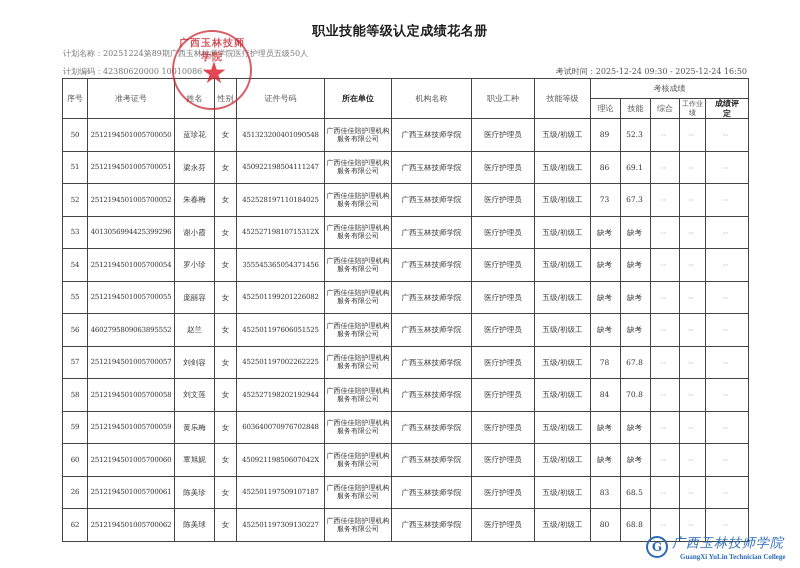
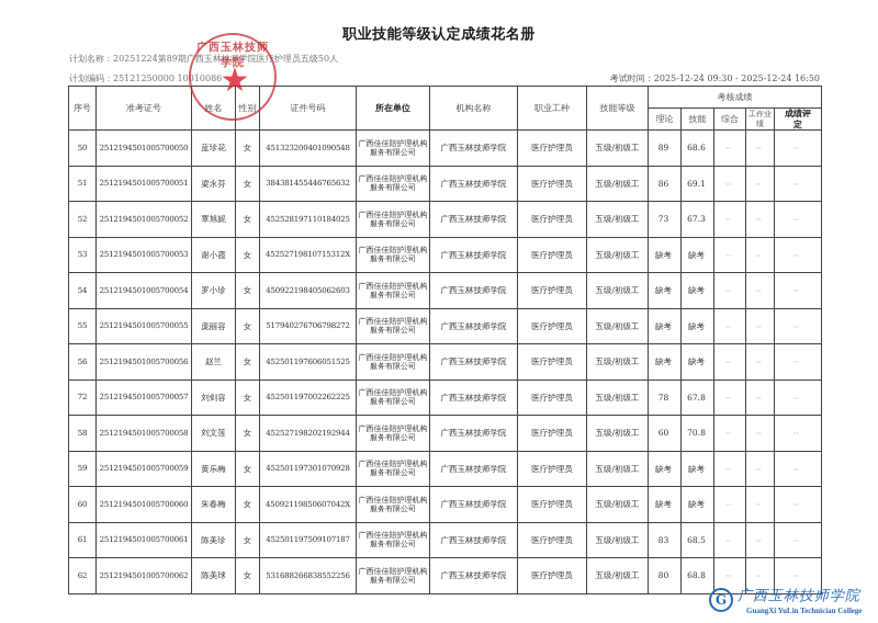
  职业技能等级认定成绩花名册
  计划名称：20251224第89期广西玉林技师学院医疗护理员五级50人
- 计划编码：42380620000 10010086
+ 计划编码：25121250000 10010086
  考试时间：2025-12-24 09:30 - 2025-12-24 16:50
  序号	准考证号	姓名	性别	证件号码	所在单位	机构名称	职业工种	技能等级	考核成绩
  理论	技能	综合	工作业绩	成绩评定
- 50	2512194501005700050	蓝珍花	女	451323200401090548	广西佳佳陪护理机构服务有限公司	广西玉林技师学院	医疗护理员	五级/初级工	89	52.3	--	--	--
+ 50	2512194501005700050	蓝珍花	女	451323200401090548	广西佳佳陪护理机构服务有限公司	广西玉林技师学院	医疗护理员	五级/初级工	89	68.6	--	--	--
- 51	2512194501005700051	梁永芬	女	450922198504111247	广西佳佳陪护理机构服务有限公司	广西玉林技师学院	医疗护理员	五级/初级工	86	69.1	--	--	--
+ 51	2512194501005700051	梁永芬	女	384381455446765632	广西佳佳陪护理机构服务有限公司	广西玉林技师学院	医疗护理员	五级/初级工	86	69.1	--	--	--
- 52	2512194501005700052	朱春梅	女	452528197110184025	广西佳佳陪护理机构服务有限公司	广西玉林技师学院	医疗护理员	五级/初级工	73	67.3	--	--	--
+ 52	2512194501005700052	覃旭妮	女	452528197110184025	广西佳佳陪护理机构服务有限公司	广西玉林技师学院	医疗护理员	五级/初级工	73	67.3	--	--	--
- 53	4013056994425399296	谢小霞	女	45252719810715312X	广西佳佳陪护理机构服务有限公司	广西玉林技师学院	医疗护理员	五级/初级工	缺考	缺考	--	--	--
+ 53	2512194501005700053	谢小霞	女	45252719810715312X	广西佳佳陪护理机构服务有限公司	广西玉林技师学院	医疗护理员	五级/初级工	缺考	缺考	--	--	--
- 54	2512194501005700054	罗小珍	女	355545365054371456	广西佳佳陪护理机构服务有限公司	广西玉林技师学院	医疗护理员	五级/初级工	缺考	缺考	--	--	--
+ 54	2512194501005700054	罗小珍	女	450922198405062603	广西佳佳陪护理机构服务有限公司	广西玉林技师学院	医疗护理员	五级/初级工	缺考	缺考	--	--	--
- 55	2512194501005700055	庞丽容	女	452501199201226082	广西佳佳陪护理机构服务有限公司	广西玉林技师学院	医疗护理员	五级/初级工	缺考	缺考	--	--	--
+ 55	2512194501005700055	庞丽容	女	517940276706798272	广西佳佳陪护理机构服务有限公司	广西玉林技师学院	医疗护理员	五级/初级工	缺考	缺考	--	--	--
- 56	4602795809063895552	赵兰	女	452501197606051525	广西佳佳陪护理机构服务有限公司	广西玉林技师学院	医疗护理员	五级/初级工	缺考	缺考	--	--	--
+ 56	2512194501005700056	赵兰	女	452501197606051525	广西佳佳陪护理机构服务有限公司	广西玉林技师学院	医疗护理员	五级/初级工	缺考	缺考	--	--	--
- 57	2512194501005700057	刘剑容	女	452501197002262225	广西佳佳陪护理机构服务有限公司	广西玉林技师学院	医疗护理员	五级/初级工	78	67.8	--	--	--
+ 72	2512194501005700057	刘剑容	女	452501197002262225	广西佳佳陪护理机构服务有限公司	广西玉林技师学院	医疗护理员	五级/初级工	78	67.8	--	--	--
- 58	2512194501005700058	刘文莲	女	452527198202192944	广西佳佳陪护理机构服务有限公司	广西玉林技师学院	医疗护理员	五级/初级工	84	70.8	--	--	--
+ 58	2512194501005700058	刘文莲	女	452527198202192944	广西佳佳陪护理机构服务有限公司	广西玉林技师学院	医疗护理员	五级/初级工	60	70.8	--	--	--
- 59	2512194501005700059	黄乐梅	女	603640070976702848	广西佳佳陪护理机构服务有限公司	广西玉林技师学院	医疗护理员	五级/初级工	缺考	缺考	--	--	--
+ 59	2512194501005700059	黄乐梅	女	452501197301070928	广西佳佳陪护理机构服务有限公司	广西玉林技师学院	医疗护理员	五级/初级工	缺考	缺考	--	--	--
- 60	2512194501005700060	覃旭妮	女	45092119850607042X	广西佳佳陪护理机构服务有限公司	广西玉林技师学院	医疗护理员	五级/初级工	缺考	缺考	--	--	--
+ 60	2512194501005700060	朱春梅	女	45092119850607042X	广西佳佳陪护理机构服务有限公司	广西玉林技师学院	医疗护理员	五级/初级工	缺考	缺考	--	--	--
- 26	2512194501005700061	陈美珍	女	452501197509107187	广西佳佳陪护理机构服务有限公司	广西玉林技师学院	医疗护理员	五级/初级工	83	68.5	--	--	--
+ 61	2512194501005700061	陈美珍	女	452501197509107187	广西佳佳陪护理机构服务有限公司	广西玉林技师学院	医疗护理员	五级/初级工	83	68.5	--	--	--
- 62	2512194501005700062	陈美球	女	452501197309130227	广西佳佳陪护理机构服务有限公司	广西玉林技师学院	医疗护理员	五级/初级工	80	68.8	--	--	--
+ 62	2512194501005700062	陈美球	女	531688266838552256	广西佳佳陪护理机构服务有限公司	广西玉林技师学院	医疗护理员	五级/初级工	80	68.8	--	--	--
  广西玉林技师学院
  ★
  G
  广西玉林技师学院
  GuangXi YuLin Technician College
